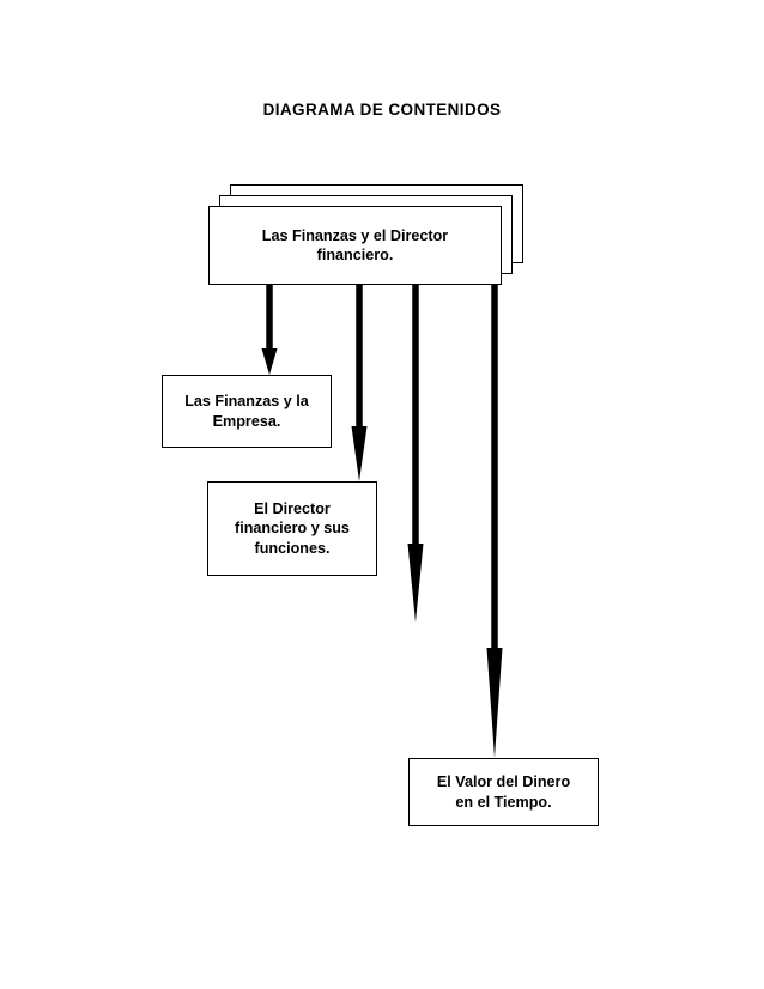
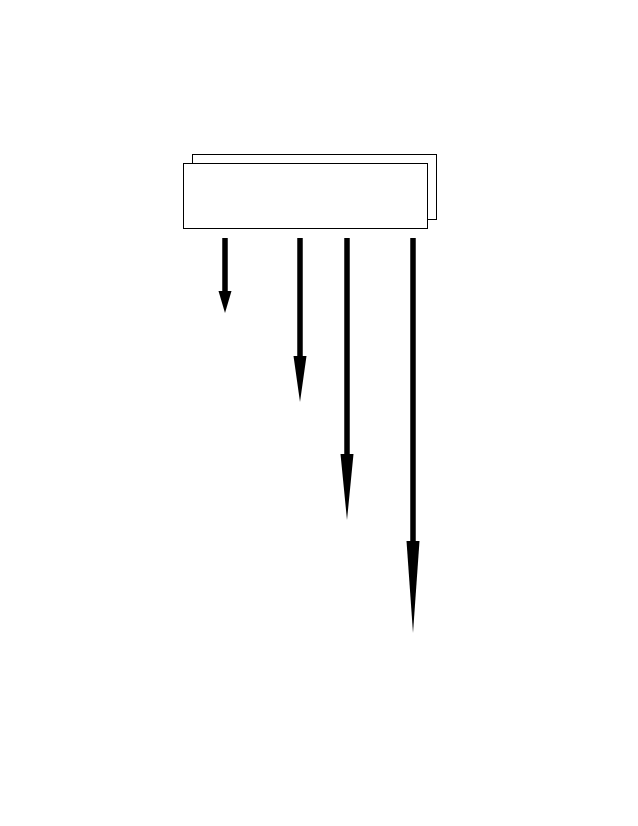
- DIAGRAMA DE CONTENIDOS
- Las Finanzas y el Director
- financiero.
- Las Finanzas y la
- Empresa.
- El Director
- financiero y sus
- funciones.
- El Valor del Dinero
- en el Tiempo.
